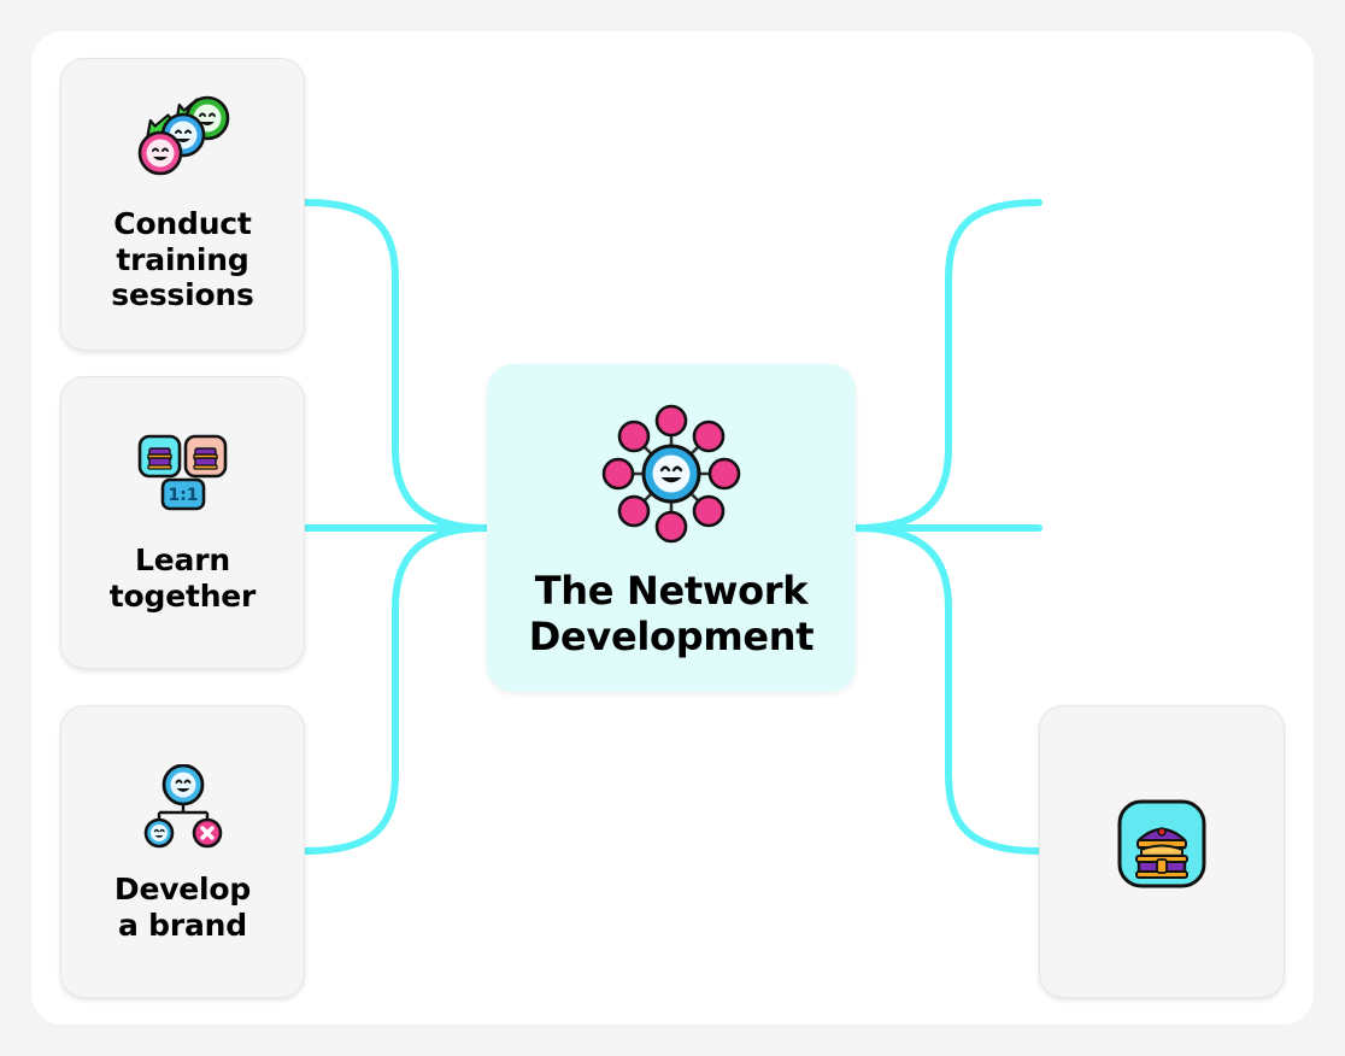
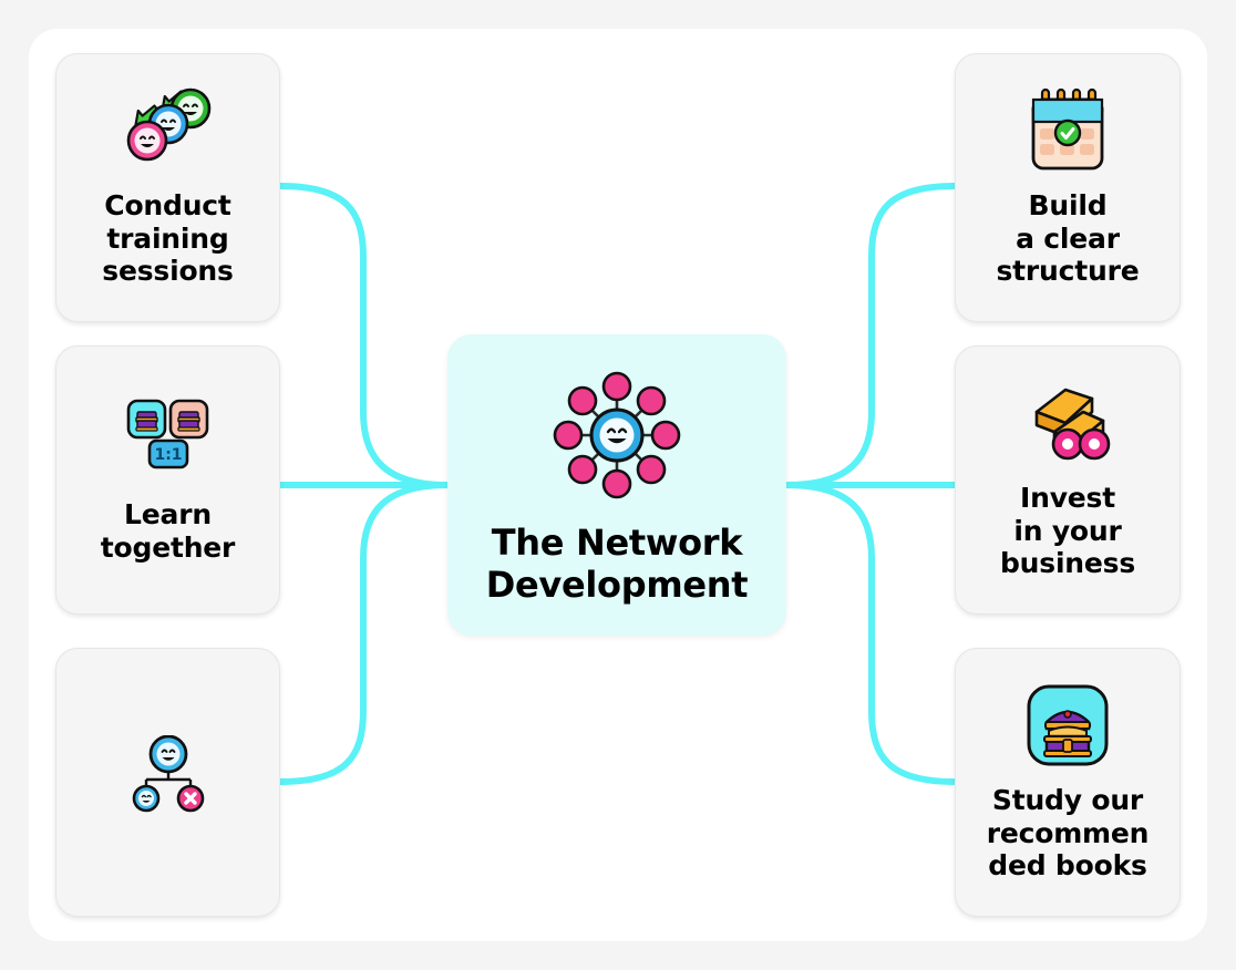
  Conduct
  training
  sessions
  1:1
  Learn
  together
- Develop
- a brand
  The Network
  Development
+ Build
+ a clear
+ structure
+ Invest
+ in your
+ business
+ Study our
+ recommen
+ ded books
